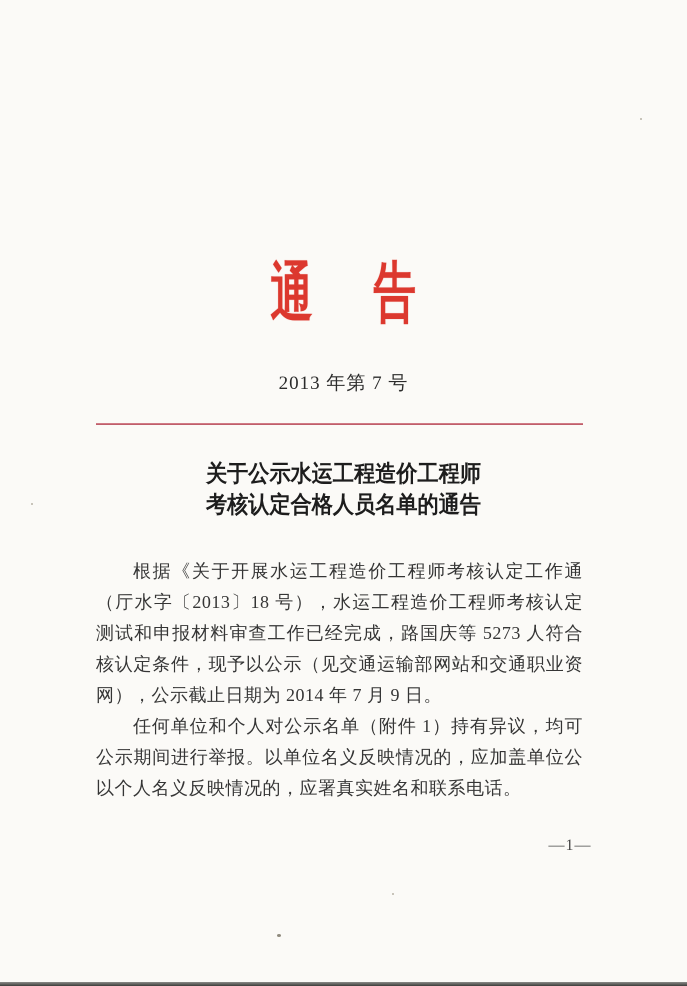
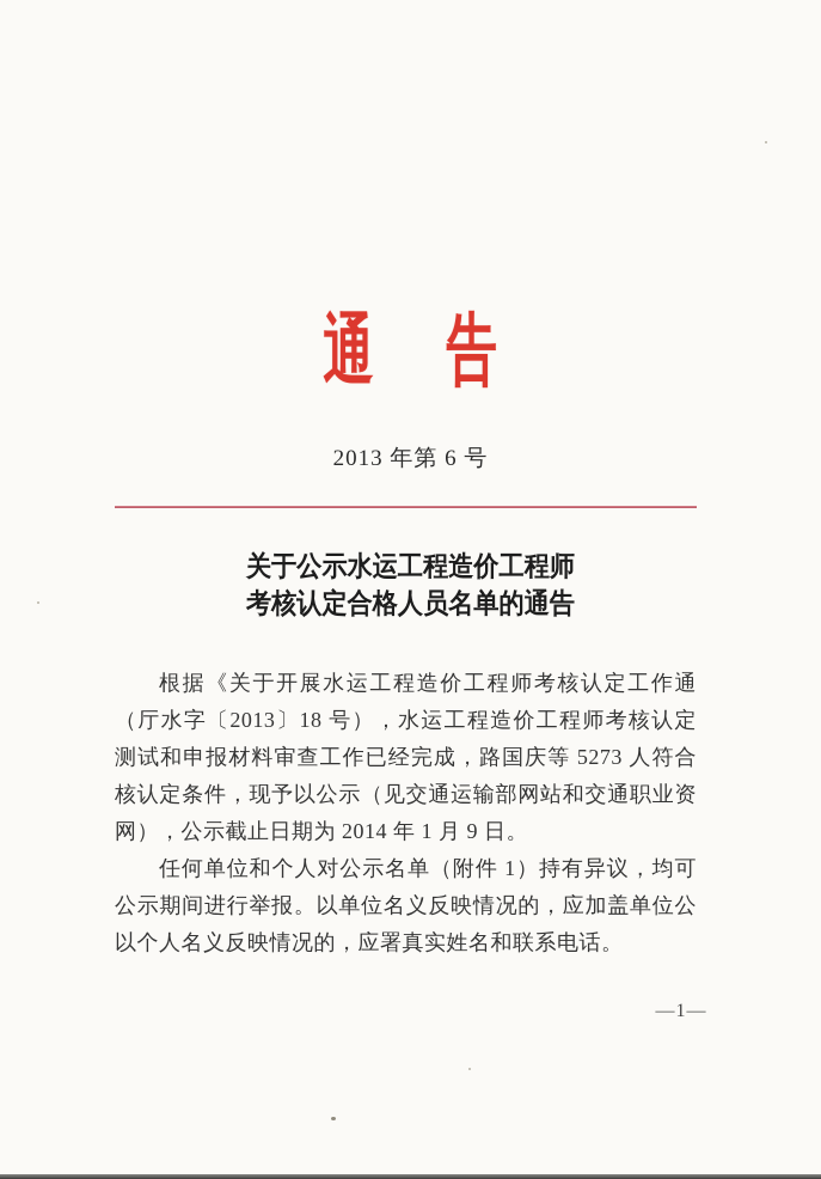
  通 告
- 2013 年第 7 号
+ 2013 年第 6 号
  关于公示水运工程造价工程师
  考核认定合格人员名单的通告
  根据《关于开展水运工程造价工程师考核认定工作通
  （厅水字〔2013〕18 号），水运工程造价工程师考核认定
  测试和申报材料审查工作已经完成，路国庆等 5273 人符合
  核认定条件，现予以公示（见交通运输部网站和交通职业资
- 网），公示截止日期为 2014 年 7 月 9 日。
+ 网），公示截止日期为 2014 年 1 月 9 日。
  任何单位和个人对公示名单（附件 1）持有异议，均可
  公示期间进行举报。以单位名义反映情况的，应加盖单位公
  以个人名义反映情况的，应署真实姓名和联系电话。
  —1—
